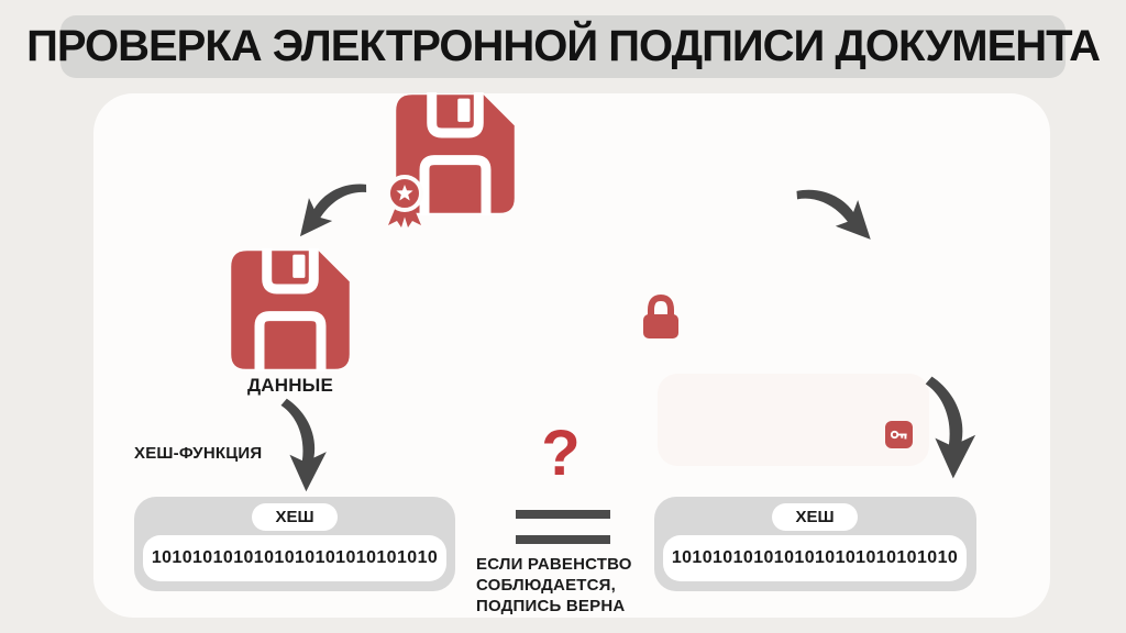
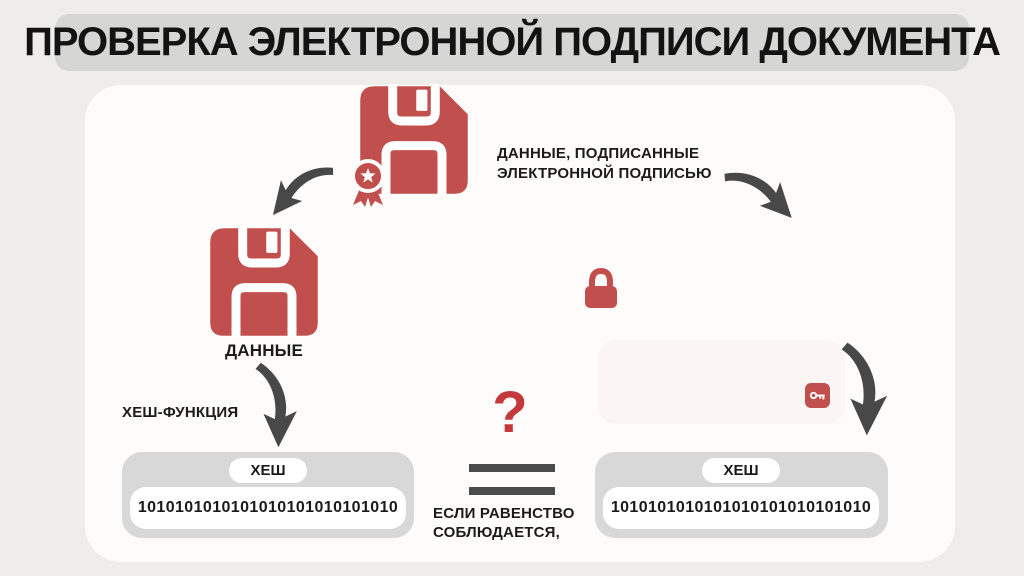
  ПРОВЕРКА ЭЛЕКТРОННОЙ ПОДПИСИ ДОКУМЕНТА
+ ДАННЫЕ, ПОДПИСАННЫЕ
+ ЭЛЕКТРОННОЙ ПОДПИСЬЮ
  ДАННЫЕ
  ХЕШ-ФУНКЦИЯ
  ХЕШ
  1010101010101010101010101010
  ХЕШ
  1010101010101010101010101010
  ?
  ЕСЛИ РАВЕНСТВО
  СОБЛЮДАЕТСЯ,
- ПОДПИСЬ ВЕРНА
